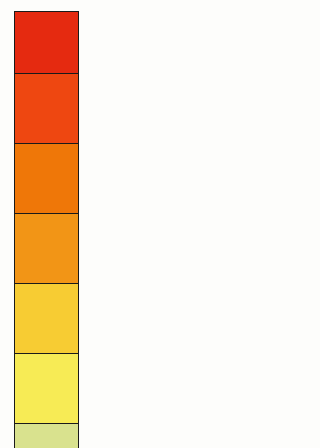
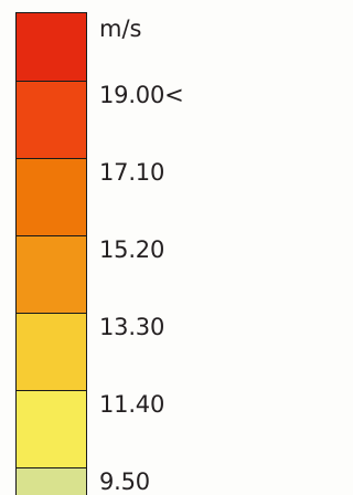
+ m/s
+ 19.00<
+ 17.10
+ 15.20
+ 13.30
+ 11.40
+ 9.50
